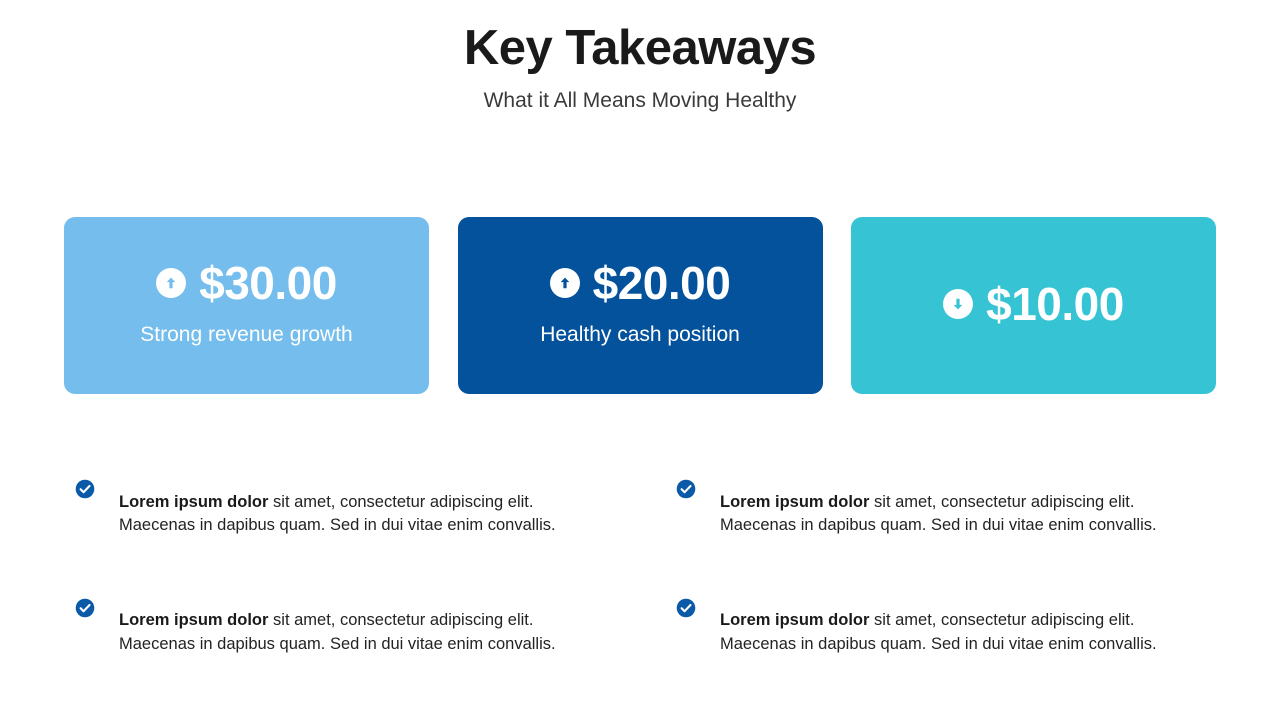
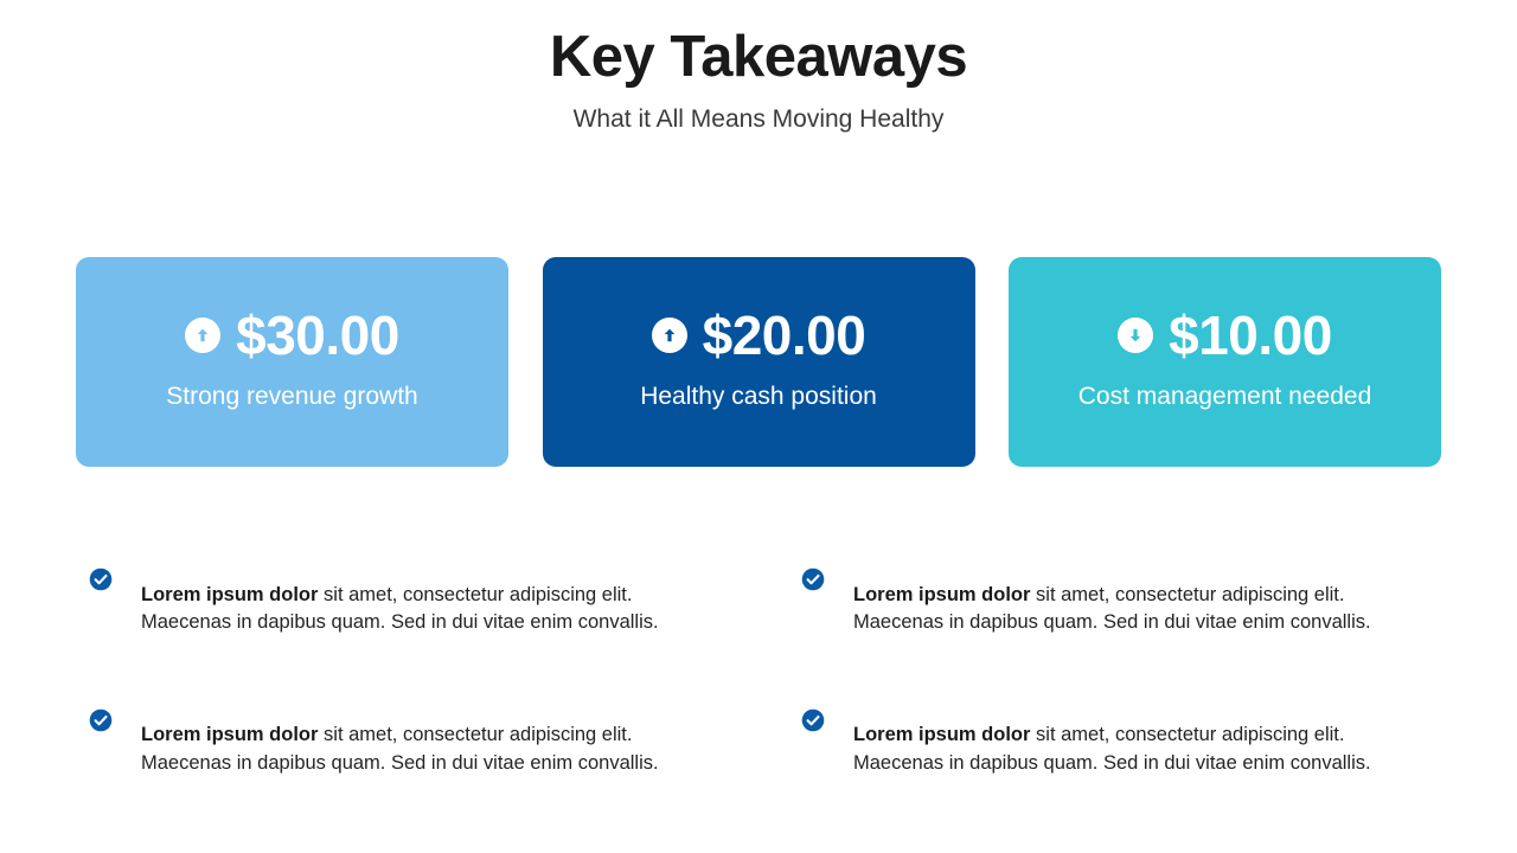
  Key Takeaways
  What it All Means Moving Healthy
  $30.00
  Strong revenue growth
  $20.00
  Healthy cash position
  $10.00
+ Cost management needed
  Lorem ipsum dolor sit amet, consectetur adipiscing elit. Maecenas in dapibus quam. Sed in dui vitae enim convallis.
  Lorem ipsum dolor sit amet, consectetur adipiscing elit. Maecenas in dapibus quam. Sed in dui vitae enim convallis.
  Lorem ipsum dolor sit amet, consectetur adipiscing elit. Maecenas in dapibus quam. Sed in dui vitae enim convallis.
  Lorem ipsum dolor sit amet, consectetur adipiscing elit. Maecenas in dapibus quam. Sed in dui vitae enim convallis.
